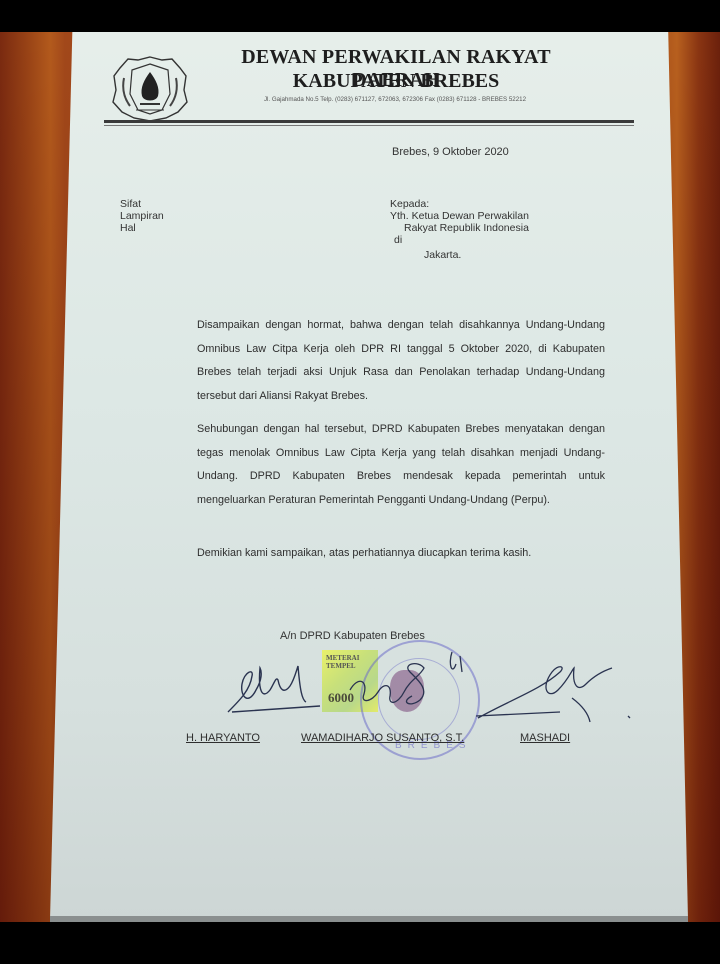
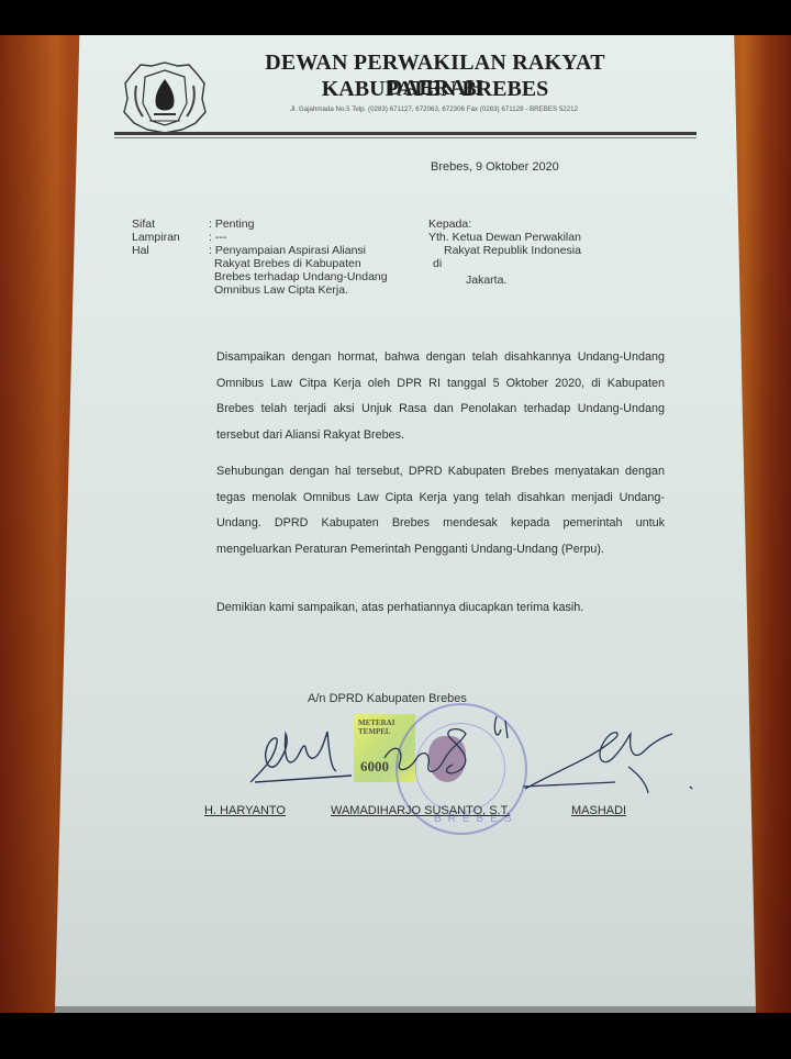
  DEWAN PERWAKILAN RAKYAT DAERAH
  KABUPATEN BREBES
  Brebes, 9 Oktober 2020
  Sifat
  Lampiran
  Hal
+ : Penting
+ : ---
+ : Penyampaian Aspirasi Aliansi
+ Rakyat Brebes di Kabupaten
+ Brebes terhadap Undang-Undang
+ Omnibus Law Cipta Kerja.
  Kepada:
  Yth. Ketua Dewan Perwakilan
  Rakyat Republik Indonesia
  di
  Jakarta.
  Disampaikan dengan hormat, bahwa dengan telah disahkannya Undang-Undang Omnibus Law Citpa Kerja oleh DPR RI tanggal 5 Oktober 2020, di Kabupaten Brebes telah terjadi aksi Unjuk Rasa dan Penolakan terhadap Undang-Undang tersebut dari Aliansi Rakyat Brebes.
  Sehubungan dengan hal tersebut, DPRD Kabupaten Brebes menyatakan dengan tegas menolak Omnibus Law Cipta Kerja yang telah disahkan menjadi Undang-Undang. DPRD Kabupaten Brebes mendesak kepada pemerintah untuk mengeluarkan Peraturan Pemerintah Pengganti Undang-Undang (Perpu).
  Demikian kami sampaikan, atas perhatiannya diucapkan terima kasih.
  A/n DPRD Kabupaten Brebes
  METERAI TEMPEL
  6000
  BREBES
  H. HARYANTO
  WAMADIHARJO SUSANTO, S.T.
  MASHADI
